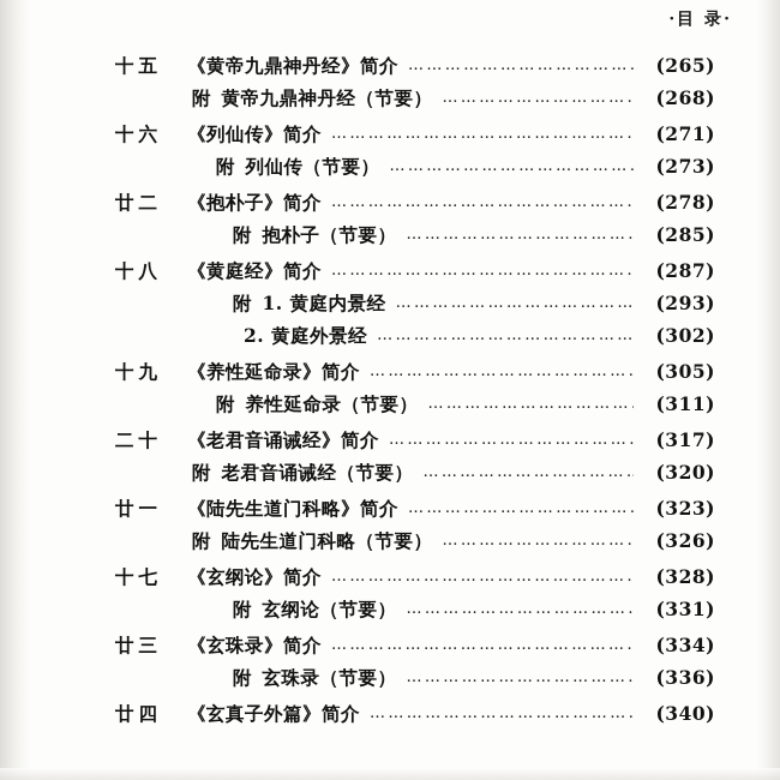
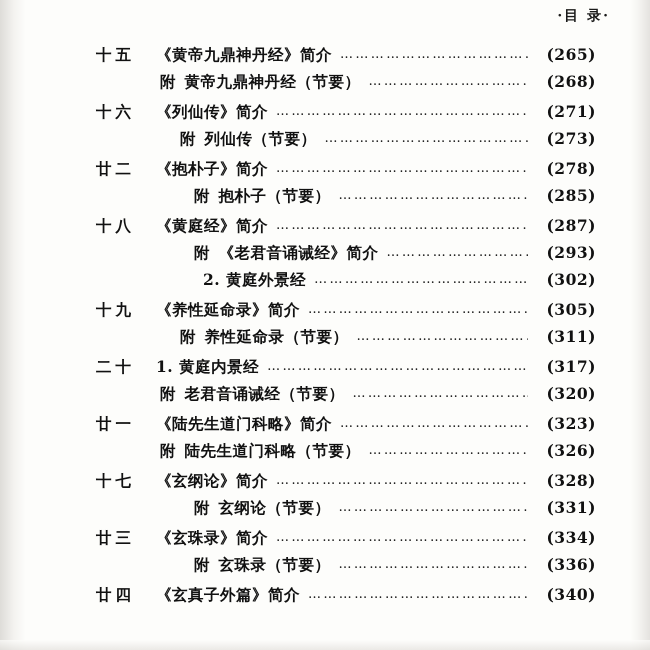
  ·目 录·
  十五
  《黄帝九鼎神丹经》简介
  (265)
  附
  黄帝九鼎神丹经（节要）
  (268)
  十六
  《列仙传》简介
  (271)
  附
  列仙传（节要）
  (273)
  廿二
  《抱朴子》简介
  (278)
  附
  抱朴子（节要）
  (285)
  十八
  《黄庭经》简介
  (287)
  附
- 1. 黄庭内景经
+ 《老君音诵诫经》简介
  (293)
  2. 黄庭外景经
  (302)
  十九
  《养性延命录》简介
  (305)
  附
  养性延命录（节要）
  (311)
  二十
- 《老君音诵诫经》简介
+ 1. 黄庭内景经
  (317)
  附
  老君音诵诫经（节要）
  (320)
  廿一
  《陆先生道门科略》简介
  (323)
  附
  陆先生道门科略（节要）
  (326)
  十七
  《玄纲论》简介
  (328)
  附
  玄纲论（节要）
  (331)
  廿三
  《玄珠录》简介
  (334)
  附
  玄珠录（节要）
  (336)
  廿四
  《玄真子外篇》简介
  (340)
